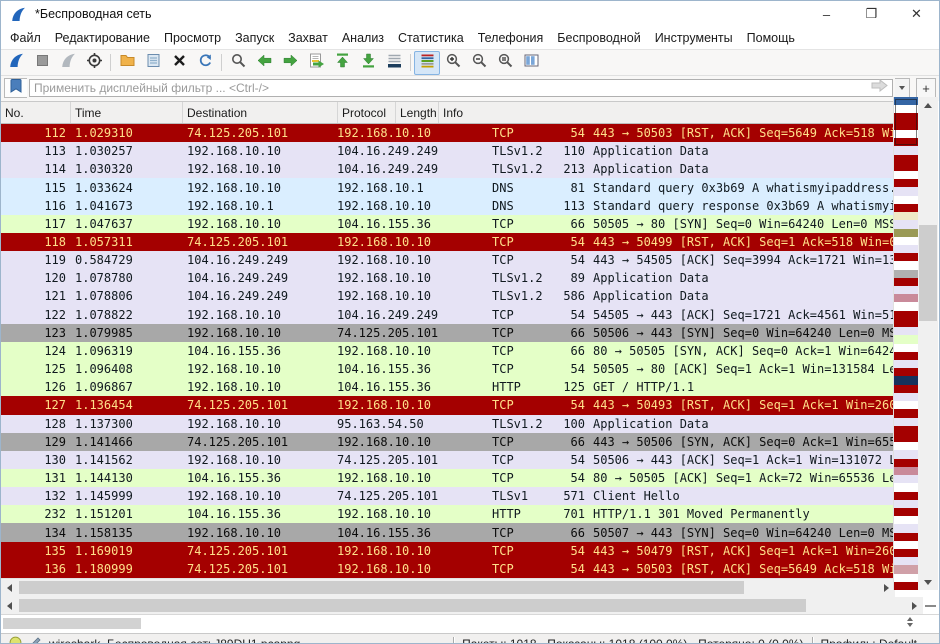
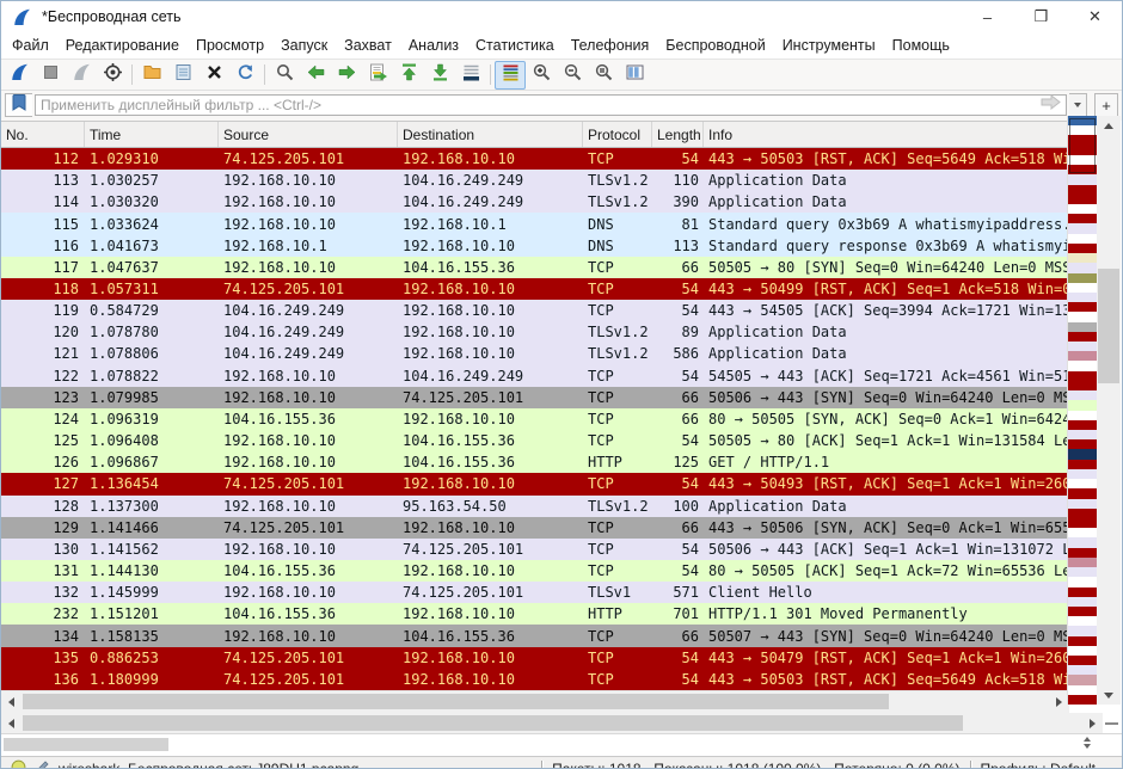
  *Беспроводная сеть
  –
  ❒
  ✕
  Файл
  Редактирование
  Просмотр
  Запуск
  Захват
  Анализ
  Статистика
  Телефония
  Беспроводной
  Инструменты
  Помощь
  Применить дисплейный фильтр ... <Ctrl-/>
  +
  No.
  Time
+ Source
  Destination
  Protocol
  Length
  Info
  112
  1.029310
  74.125.205.101
  192.168.10.10
  TCP
  54
  443 → 50503 [RST, ACK] Seq=5649 Ack=518 W
  113
  1.030257
  192.168.10.10
  104.16.249.249
  TLSv1.2
  110
  Application Data
  114
  1.030320
  192.168.10.10
  104.16.249.249
  TLSv1.2
- 213
+ 390
  Application Data
  115
  1.033624
  192.168.10.10
  192.168.10.1
  DNS
  81
  Standard query 0x3b69 A whatismyipaddress
  116
  1.041673
  192.168.10.1
  192.168.10.10
  DNS
  113
  Standard query response 0x3b69 A whatismy
  117
  1.047637
  192.168.10.10
  104.16.155.36
  TCP
  66
  118
  1.057311
  74.125.205.101
  192.168.10.10
  TCP
  54
  443 → 50499 [RST, ACK] Seq=1 Ack=518 Win=
  119
  0.584729
  104.16.249.249
  192.168.10.10
  TCP
  54
  443 → 54505 [ACK] Seq=3994 Ack=1721 Win=1
  120
  1.078780
  104.16.249.249
  192.168.10.10
  TLSv1.2
  89
  Application Data
  121
  1.078806
  104.16.249.249
  192.168.10.10
  TLSv1.2
  586
  Application Data
  122
  1.078822
  192.168.10.10
  104.16.249.249
  TCP
  54
  54505 → 443 [ACK] Seq=1721 Ack=4561 Win=5
  123
  1.079985
  192.168.10.10
  74.125.205.101
  TCP
  66
  124
  1.096319
  104.16.155.36
  192.168.10.10
  TCP
  66
  125
  1.096408
  192.168.10.10
  104.16.155.36
  TCP
  54
  50505 → 80 [ACK] Seq=1 Ack=1 Win=131584 L
  126
  1.096867
  192.168.10.10
  104.16.155.36
  HTTP
  125
  GET / HTTP/1.1
  127
  1.136454
  74.125.205.101
  192.168.10.10
  TCP
  54
  443 → 50493 [RST, ACK] Seq=1 Ack=1 Win=26
  128
  1.137300
  192.168.10.10
  95.163.54.50
  TLSv1.2
  100
  Application Data
  129
  1.141466
  74.125.205.101
  192.168.10.10
  TCP
  66
  130
  1.141562
  192.168.10.10
  74.125.205.101
  TCP
  54
  50506 → 443 [ACK] Seq=1 Ack=1 Win=131072
  131
  1.144130
  104.16.155.36
  192.168.10.10
  TCP
  54
  80 → 50505 [ACK] Seq=1 Ack=72 Win=65536 L
  132
  1.145999
  192.168.10.10
  74.125.205.101
  TLSv1
  571
  Client Hello
  232
  1.151201
  104.16.155.36
  192.168.10.10
  HTTP
  701
  HTTP/1.1 301 Moved Permanently
  134
  1.158135
  192.168.10.10
  104.16.155.36
  TCP
  66
  135
- 1.169019
+ 0.886253
  74.125.205.101
  192.168.10.10
  TCP
  54
  443 → 50479 [RST, ACK] Seq=1 Ack=1 Win=26
  136
  1.180999
  74.125.205.101
  192.168.10.10
  TCP
  54
  443 → 50503 [RST, ACK] Seq=5649 Ack=518 W
